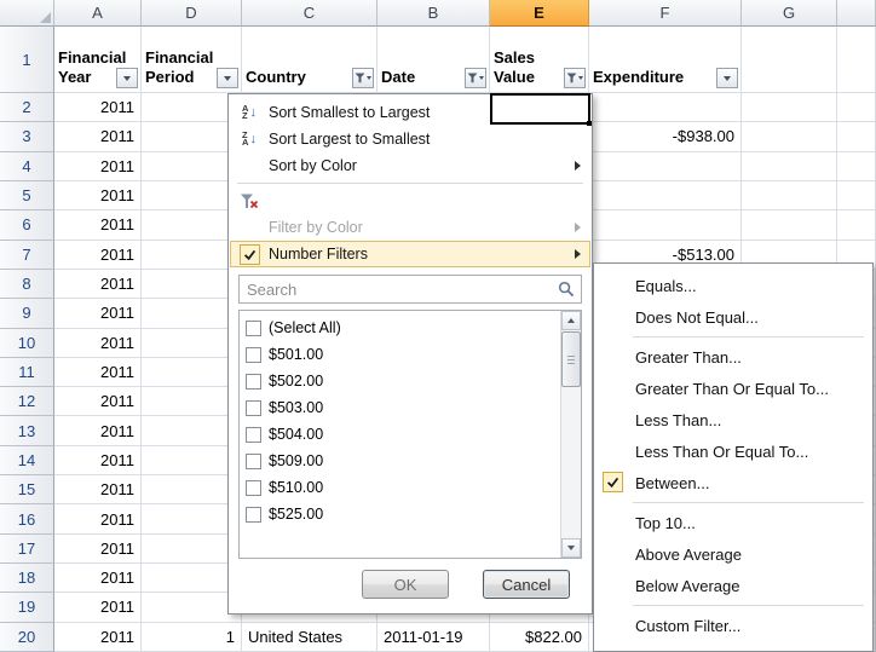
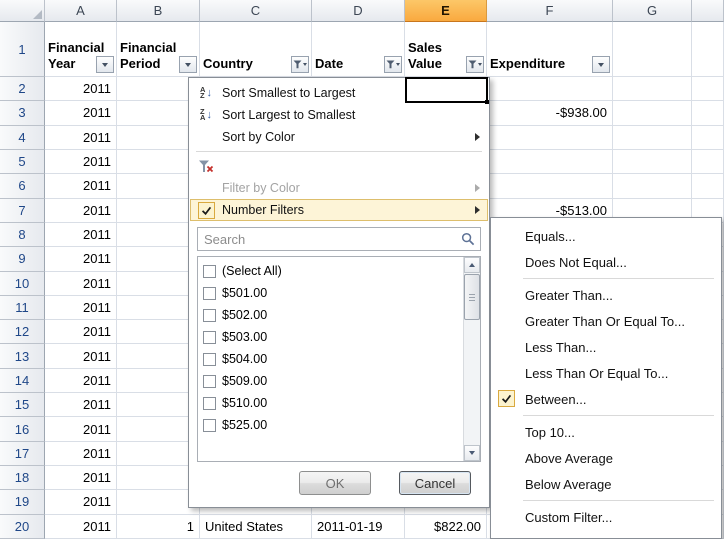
  A
- D
+ B
  C
- B
+ D
  E
  F
  G
  1
  Financial
  Year
  Financial
  Period
  Country
  Date
  Sales
  Value
  Expenditure
  2
  2011
  3
  2011
  -$938.00
  4
  2011
  5
  2011
  6
  2011
  7
  2011
  -$513.00
  8
  2011
  9
  2011
  10
  2011
  11
  2011
  12
  2011
  13
  2011
  14
  2011
  15
  2011
  16
  2011
  17
  2011
  18
  2011
  19
  2011
  20
  2011
  1
  United States
  2011-01-19
  $822.00
  A
  Z
  ↓
  Sort Smallest to Largest
  Z
  A
  ↓
  Sort Largest to Smallest
  Sort by Color
  Filter by Color
  Number Filters
  Search
  (Select All)
  $501.00
  $502.00
  $503.00
  $504.00
  $509.00
  $510.00
  $525.00
  OK
  Cancel
  Equals...
  Does Not Equal...
  Greater Than...
  Greater Than Or Equal To...
  Less Than...
  Less Than Or Equal To...
  Between...
  Top 10...
  Above Average
  Below Average
  Custom Filter...
